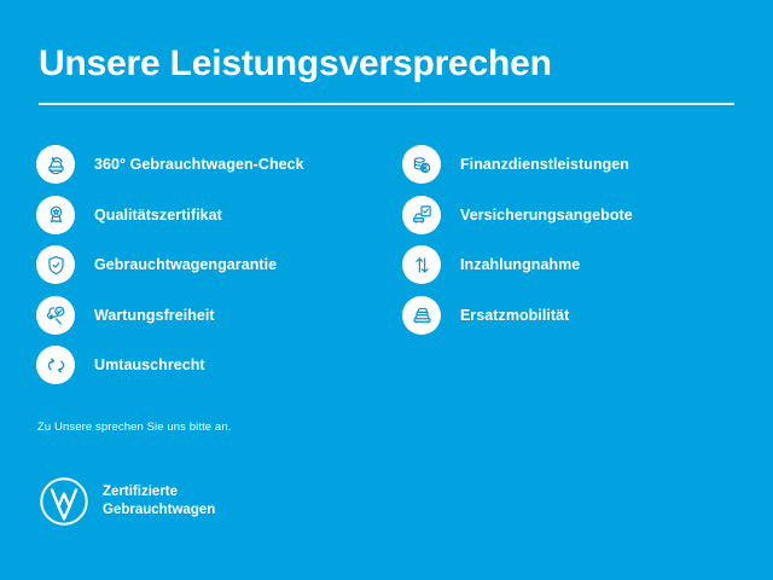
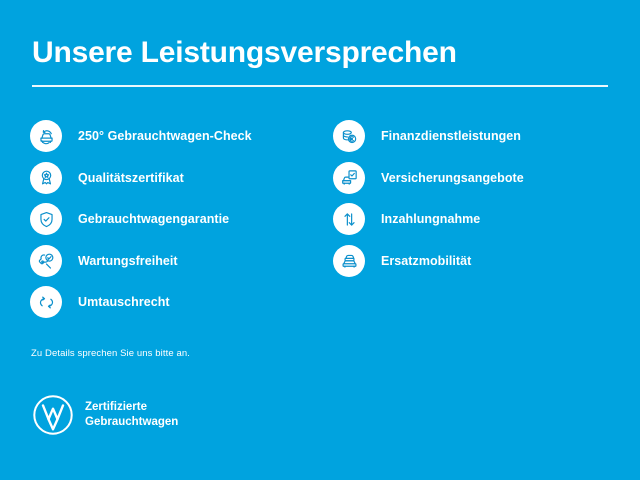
  Unsere Leistungsversprechen
- 360° Gebrauchtwagen-Check
+ 250° Gebrauchtwagen-Check
  Qualitätszertifikat
  Gebrauchtwagengarantie
  Wartungsfreiheit
  Umtauschrecht
  Finanzdienstleistungen
  Versicherungsangebote
  Inzahlungnahme
  Ersatzmobilität
- Zu Unsere sprechen Sie uns bitte an.
+ Zu Details sprechen Sie uns bitte an.
  Zertifizierte
  Gebrauchtwagen
